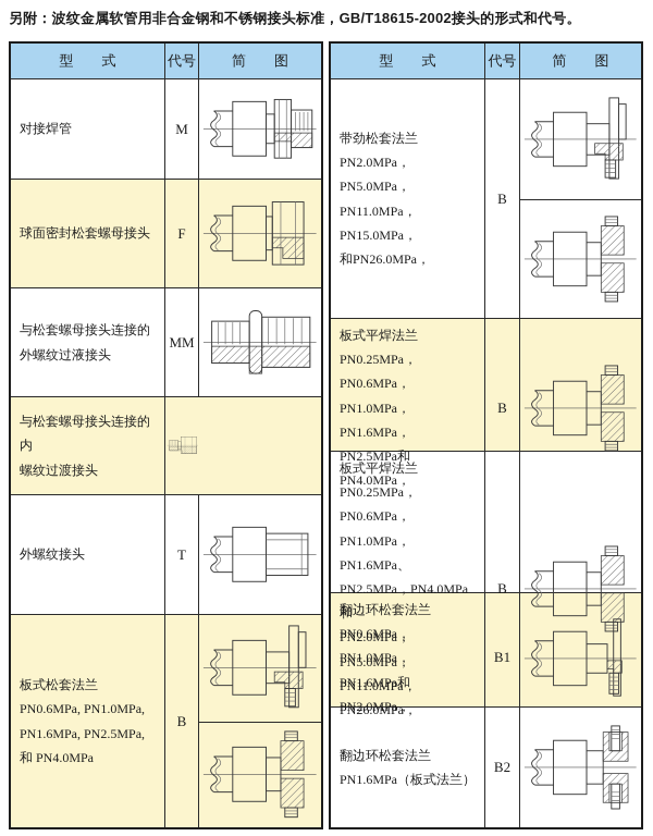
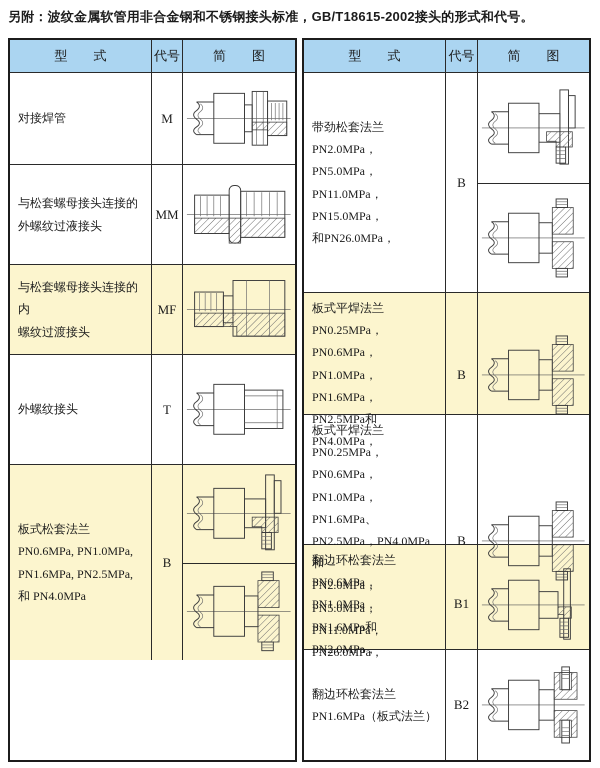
  另附：波纹金属软管用非合金钢和不锈钢接头标准，GB/T18615-2002接头的形式和代号。
  型 式
  代号
  简 图
  对接焊管
  M
- 球面密封松套螺母接头
- F
  与松套螺母接头连接的
  外螺纹过液接头
  MM
  与松套螺母接头连接的内
  螺纹过渡接头
+ MF
  外螺纹接头
  T
  板式松套法兰
  PN0.6MPa, PN1.0MPa,
  PN1.6MPa, PN2.5MPa,
  和 PN4.0MPa
  B
  型 式
  代号
  简 图
  带劲松套法兰
  PN2.0MPa，PN5.0MPa，
  PN11.0MPa，PN15.0MPa，
  和PN26.0MPa，
  B
  板式平焊法兰
  PN0.25MPa，PN0.6MPa，
  PN1.0MPa，PN1.6MPa，
  PN2.5MPa和PN4.0MPa，
  B
  板式平焊法兰
  PN0.25MPa，PN0.6MPa，
  PN1.0MPa，PN1.6MPa、
  PN2.5MPa，PN4.0MPa和
  PN2.0MPa，PN5.0MPa，
  PN11.0MPa，PN26.0MPa，
  B
  翻边环松套法兰
  PN0.6MPa，PN1.0MPa，
  PN1.6MPa和PN2.0MPa，
  B1
  翻边环松套法兰
  PN1.6MPa（板式法兰）
  B2
